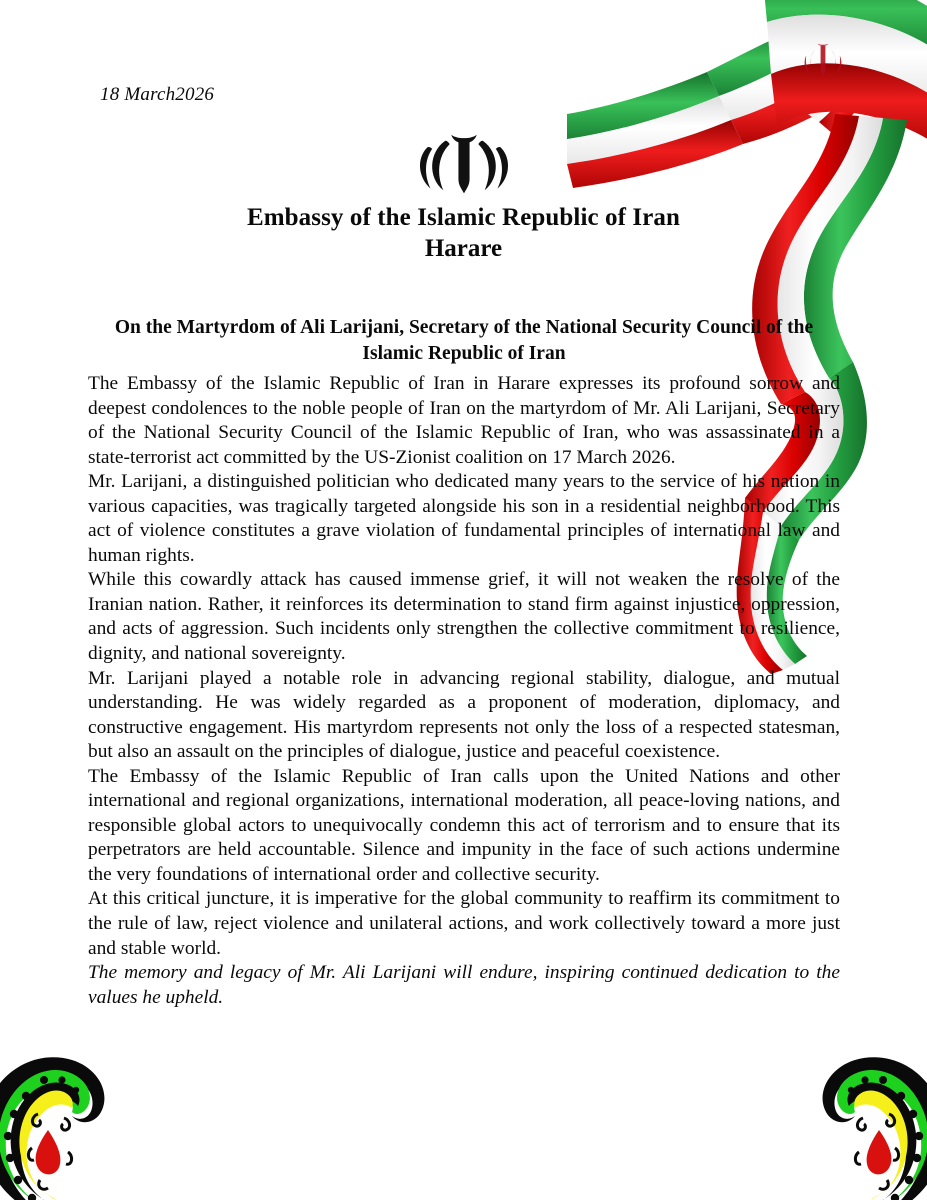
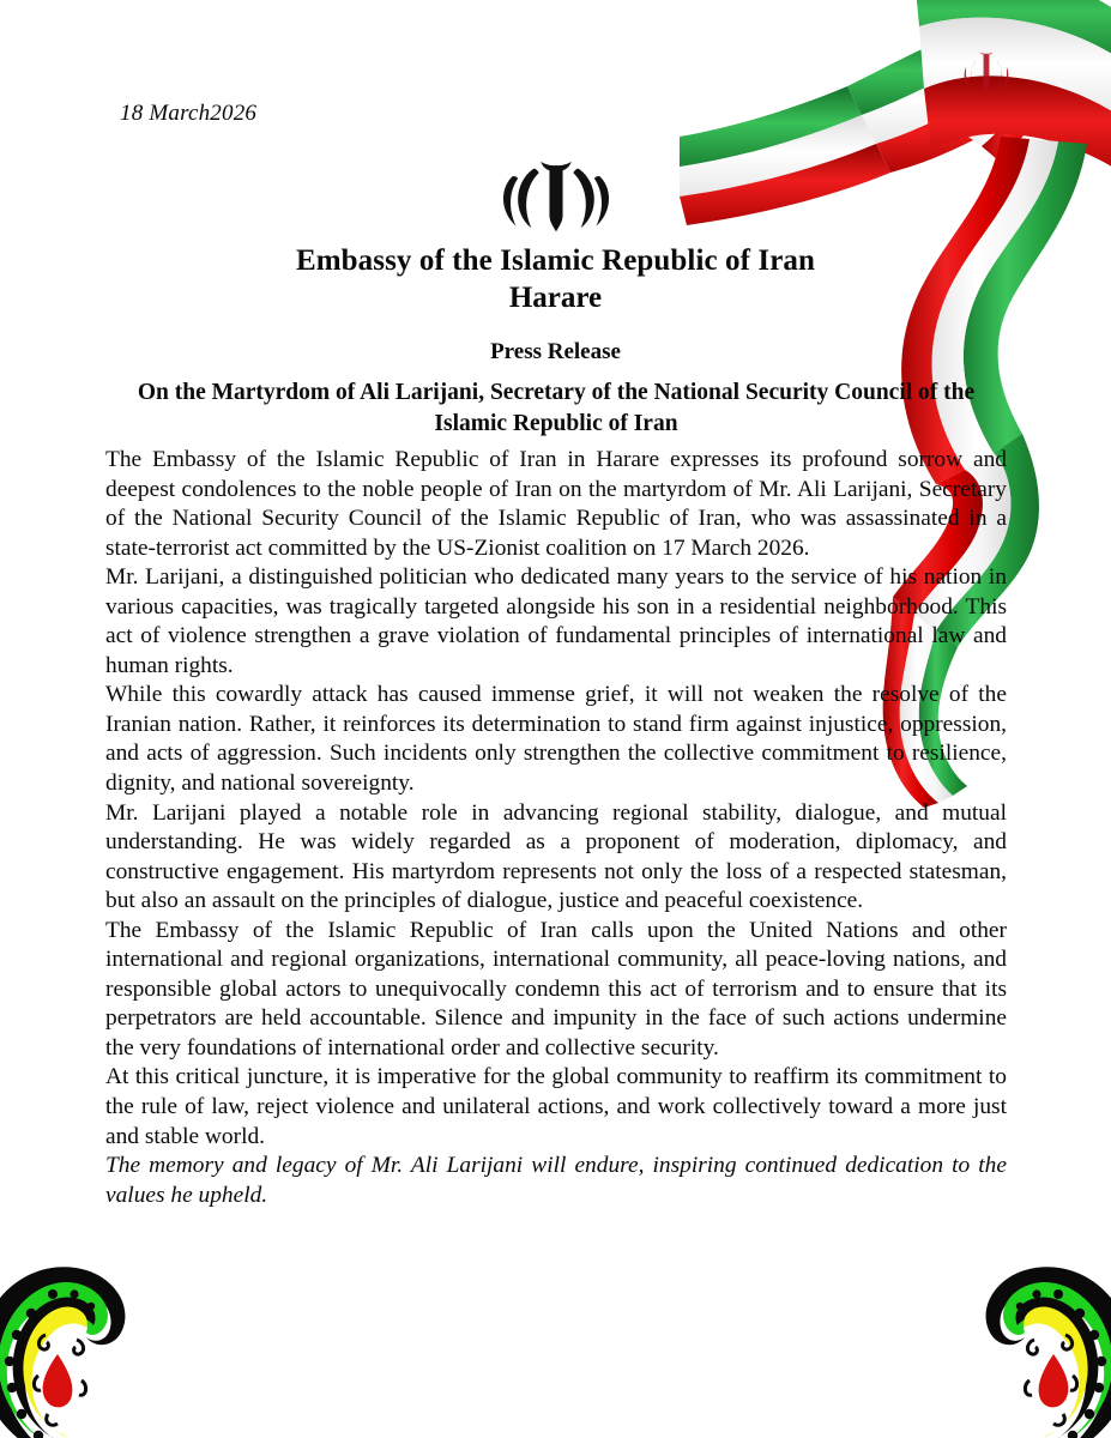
  18 March2026
  Embassy of the Islamic Republic of Iran
  Harare
+ Press Release
  On the Martyrdom of Ali Larijani, Secretary of the National Security Council of the Islamic Republic of Iran
  The Embassy of the Islamic Republic of Iran in Harare expresses its profound sorrow and deepest condolences to the noble people of Iran on the martyrdom of Mr. Ali Larijani, Secretary of the National Security Council of the Islamic Republic of Iran, who was assassinated in a state-terrorist act committed by the US-Zionist coalition on 17 March 2026.
- Mr. Larijani, a distinguished politician who dedicated many years to the service of his nation in various capacities, was tragically targeted alongside his son in a residential neighborhood. This act of violence constitutes a grave violation of fundamental principles of international law and human rights.
+ Mr. Larijani, a distinguished politician who dedicated many years to the service of his nation in various capacities, was tragically targeted alongside his son in a residential neighborhood. This act of violence strengthen a grave violation of fundamental principles of international law and human rights.
  While this cowardly attack has caused immense grief, it will not weaken the resolve of the Iranian nation. Rather, it reinforces its determination to stand firm against injustice, oppression, and acts of aggression. Such incidents only strengthen the collective commitment to resilience, dignity, and national sovereignty.
  Mr. Larijani played a notable role in advancing regional stability, dialogue, and mutual understanding. He was widely regarded as a proponent of moderation, diplomacy, and constructive engagement. His martyrdom represents not only the loss of a respected statesman, but also an assault on the principles of dialogue, justice and peaceful coexistence.
- The Embassy of the Islamic Republic of Iran calls upon the United Nations and other international and regional organizations, international moderation, all peace-loving nations, and responsible global actors to unequivocally condemn this act of terrorism and to ensure that its perpetrators are held accountable. Silence and impunity in the face of such actions undermine the very foundations of international order and collective security.
+ The Embassy of the Islamic Republic of Iran calls upon the United Nations and other international and regional organizations, international community, all peace-loving nations, and responsible global actors to unequivocally condemn this act of terrorism and to ensure that its perpetrators are held accountable. Silence and impunity in the face of such actions undermine the very foundations of international order and collective security.
  At this critical juncture, it is imperative for the global community to reaffirm its commitment to the rule of law, reject violence and unilateral actions, and work collectively toward a more just and stable world.
  The memory and legacy of Mr. Ali Larijani will endure, inspiring continued dedication to the values he upheld.
